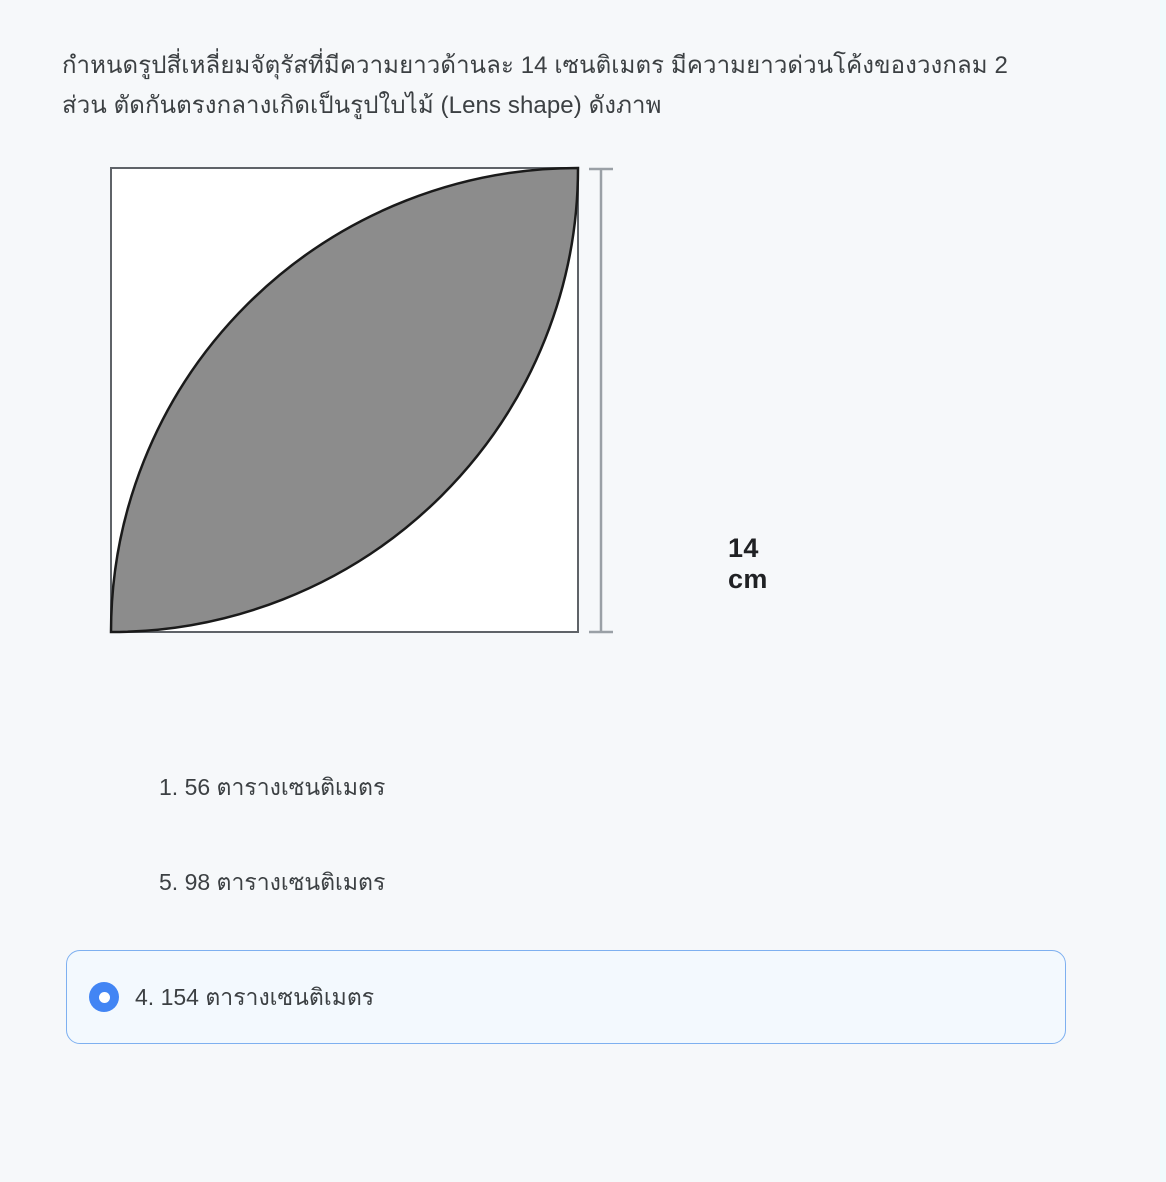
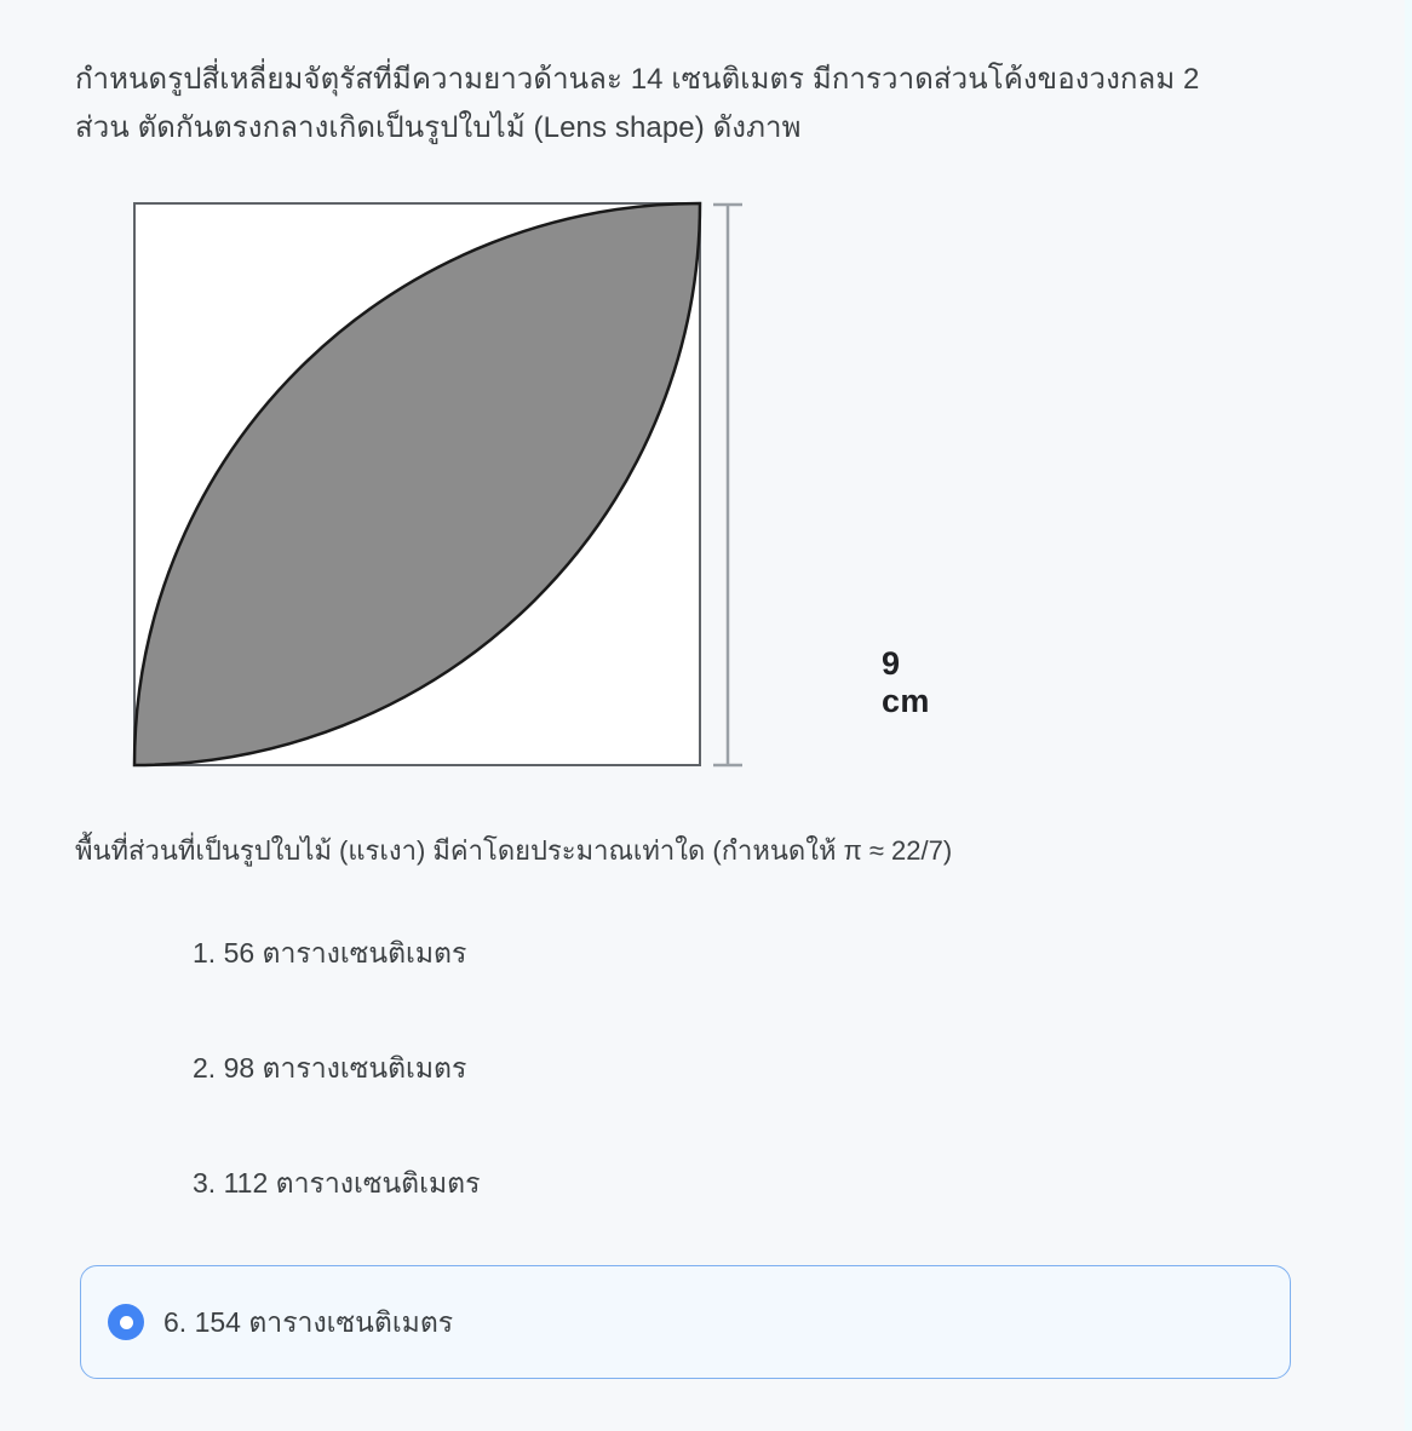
- กำหนดรูปสี่เหลี่ยมจัตุรัสที่มีความยาวด้านละ 14 เซนติเมตร มีความยาวด่วนโค้งของวงกลม 2 ส่วน ตัดกันตรงกลางเกิดเป็นรูปใบไม้ (Lens shape) ดังภาพ
+ กำหนดรูปสี่เหลี่ยมจัตุรัสที่มีความยาวด้านละ 14 เซนติเมตร มีการวาดส่วนโค้งของวงกลม 2 ส่วน ตัดกันตรงกลางเกิดเป็นรูปใบไม้ (Lens shape) ดังภาพ
- 14 cm
+ 9 cm
+ พื้นที่ส่วนที่เป็นรูปใบไม้ (แรเงา) มีค่าโดยประมาณเท่าใด (กำหนดให้ π ≈ 22/7)
  1. 56 ตารางเซนติเมตร
- 5. 98 ตารางเซนติเมตร
+ 2. 98 ตารางเซนติเมตร
+ 3. 112 ตารางเซนติเมตร
- 4. 154 ตารางเซนติเมตร
+ 6. 154 ตารางเซนติเมตร
